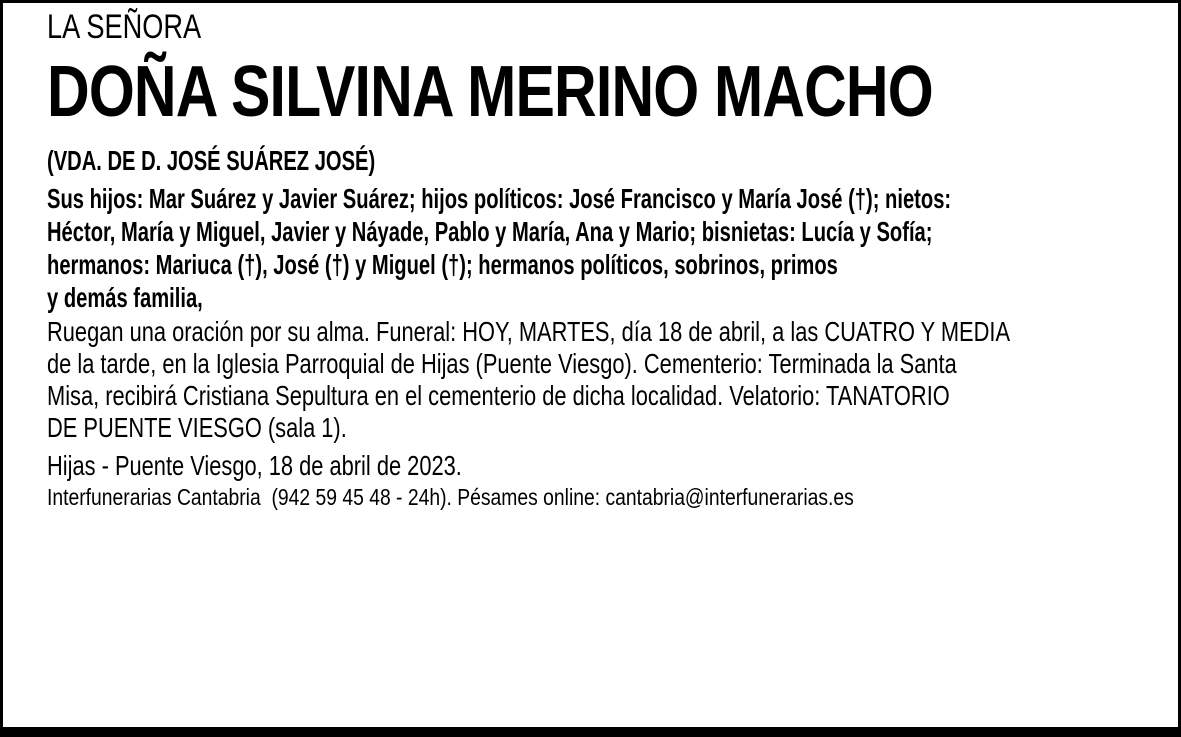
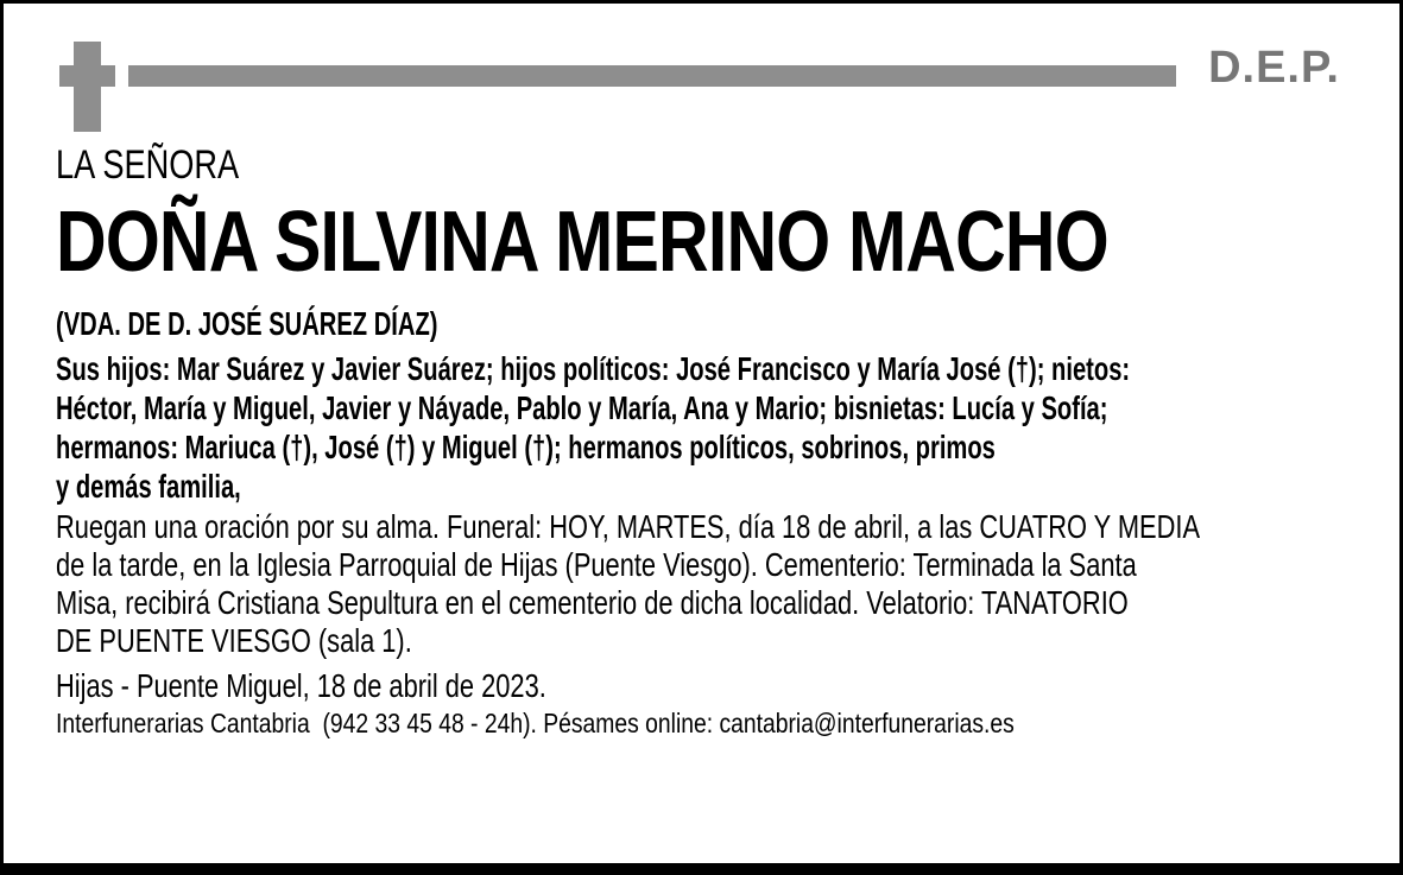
+ D.E.P.
  LA SEÑORA
  DOÑA SILVINA MERINO MACHO
- (VDA. DE D. JOSÉ SUÁREZ JOSÉ)
+ (VDA. DE D. JOSÉ SUÁREZ DÍAZ)
  Sus hijos: Mar Suárez y Javier Suárez; hijos políticos: José Francisco y María José (†); nietos:
  Héctor, María y Miguel, Javier y Náyade, Pablo y María, Ana y Mario; bisnietas: Lucía y Sofía;
  hermanos: Mariuca (†), José (†) y Miguel (†); hermanos políticos, sobrinos, primos
  y demás familia,
  Ruegan una oración por su alma. Funeral: HOY, MARTES, día 18 de abril, a las CUATRO Y MEDIA
  de la tarde, en la Iglesia Parroquial de Hijas (Puente Viesgo). Cementerio: Terminada la Santa
  Misa, recibirá Cristiana Sepultura en el cementerio de dicha localidad. Velatorio: TANATORIO
  DE PUENTE VIESGO (sala 1).
- Hijas - Puente Viesgo, 18 de abril de 2023.
+ Hijas - Puente Miguel, 18 de abril de 2023.
- Interfunerarias Cantabria (942 59 45 48 - 24h). Pésames online: cantabria@interfunerarias.es
+ Interfunerarias Cantabria (942 33 45 48 - 24h). Pésames online: cantabria@interfunerarias.es
